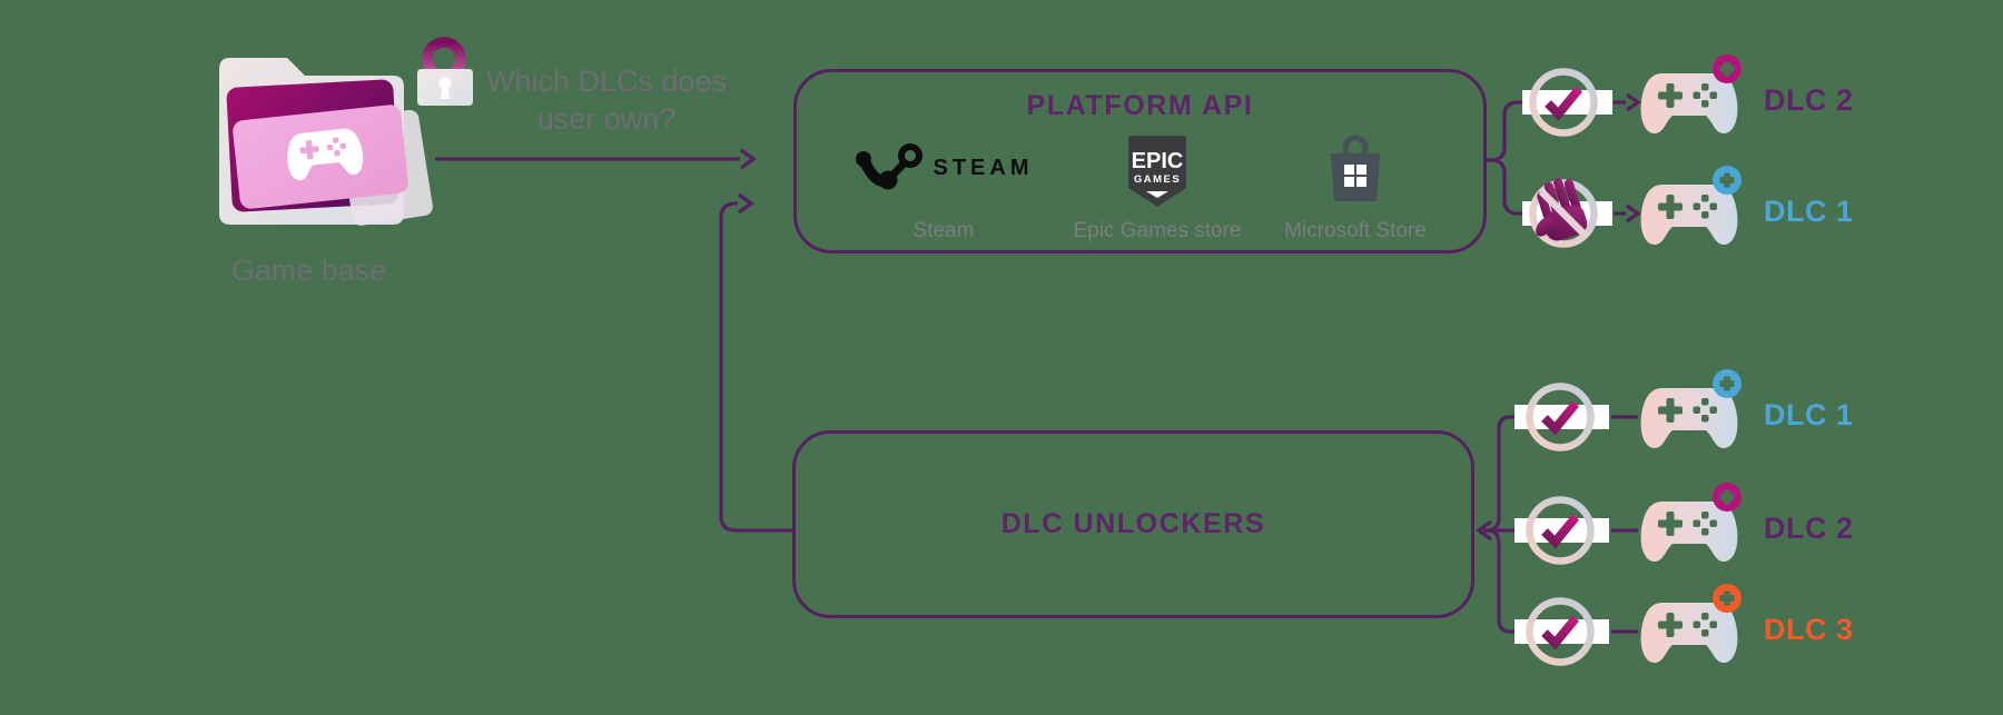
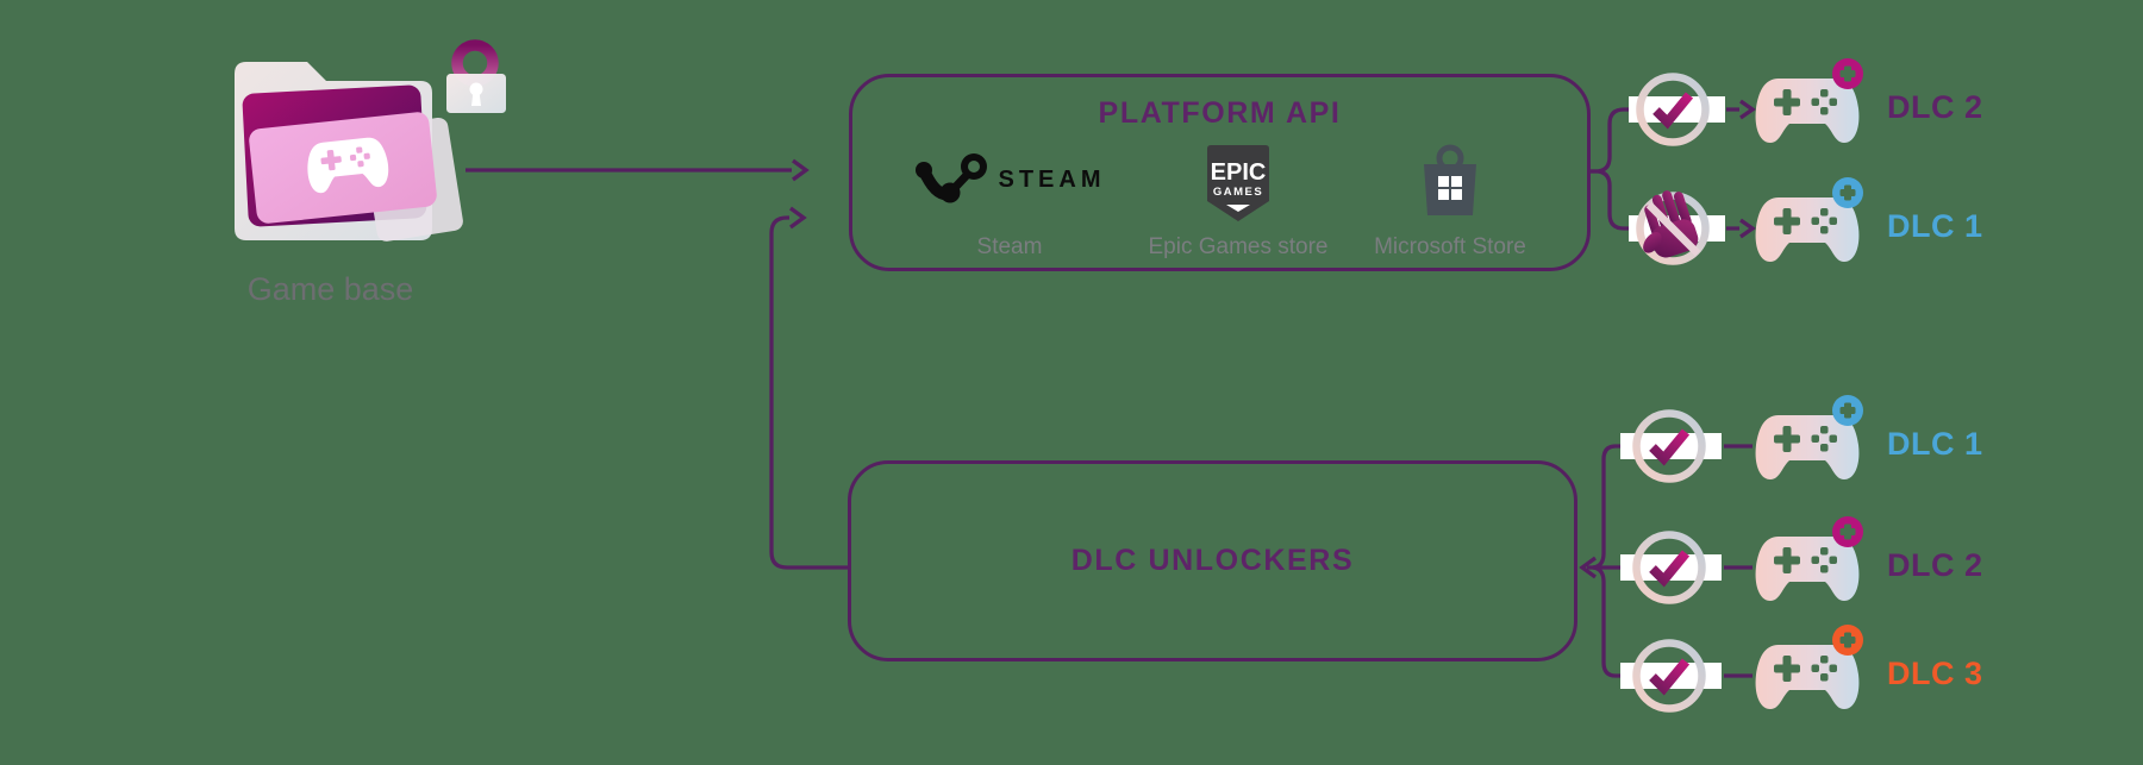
  Game base
- Which DLCs does
- user own?
  PLATFORM API
  STEAM
  Steam
  EPIC
  GAMES
  Epic Games store
  Microsoft Store
  DLC UNLOCKERS
  DLC 2
  DLC 1
  DLC 1
  DLC 2
  DLC 3
